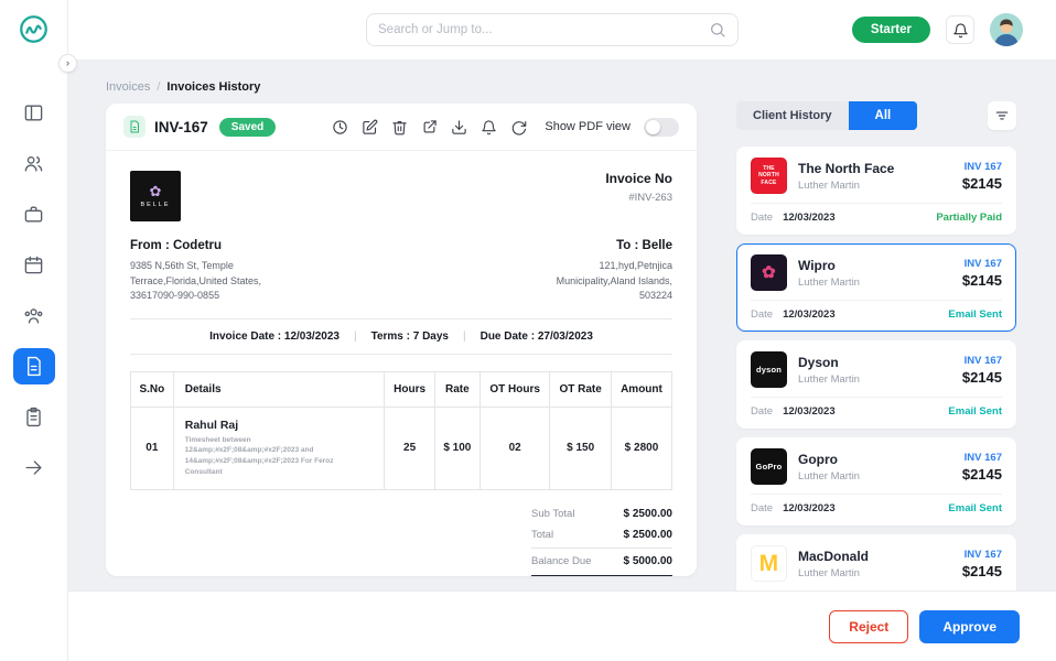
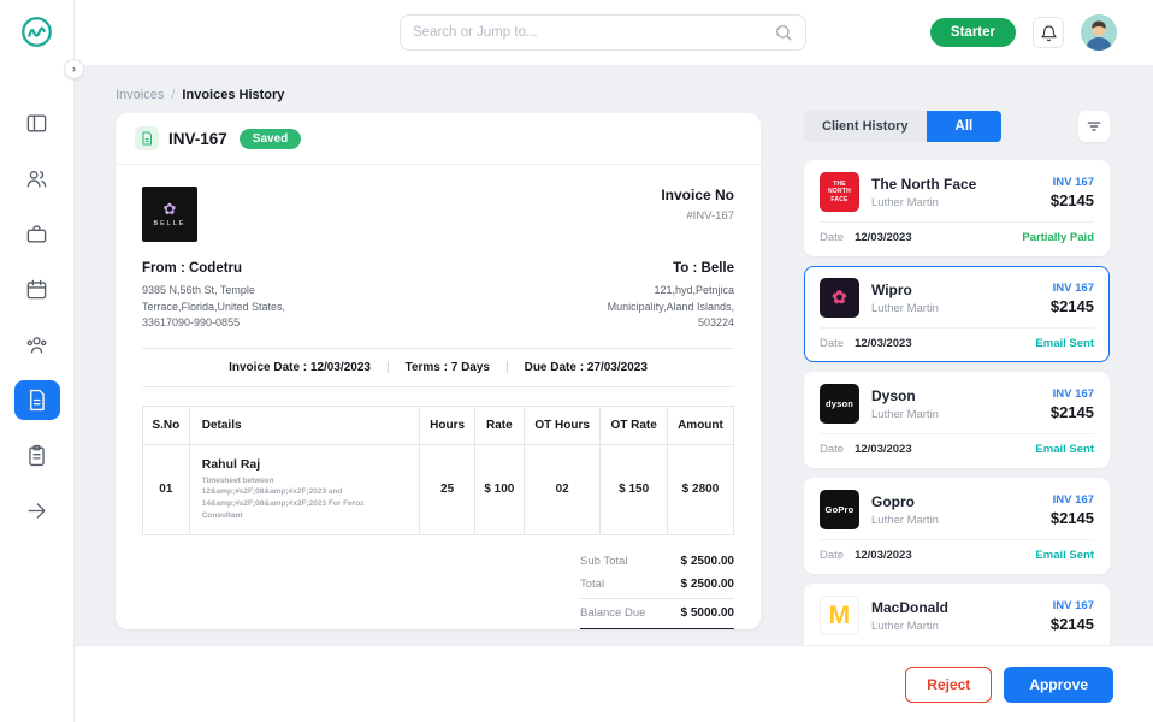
  Search or Jump to...
  Starter
  ›
  Invoices
  /
  Invoices History
  INV-167
  Saved
- Show PDF view
  ✿
  Invoice No
- #INV-263
+ #INV-167
  From : Codetru
  9385 N,56th St, Temple
  Terrace,Florida,United States,
  33617090-990-0855
  To : Belle
  121,hyd,Petnjica
  Municipality,Aland Islands,
  503224
  Invoice Date : 12/03/2023
  |
  Terms : 7 Days
  |
  Due Date : 27/03/2023
  S.No	Details	Hours	Rate	OT Hours	OT Rate	Amount
  Sub Total
  $ 2500.00
  Total
  $ 2500.00
  Balance Due
  $ 5000.00
  Client History
  All
  The North Face
  Luther Martin
  INV 167
  $2145
  Date
  12/03/2023
  Partially Paid
  ✿
  Wipro
  Luther Martin
  INV 167
  $2145
  Date
  12/03/2023
  Email Sent
  dyson
  Dyson
  Luther Martin
  INV 167
  $2145
  Date
  12/03/2023
  Email Sent
  GoPro
  Gopro
  Luther Martin
  INV 167
  $2145
  Date
  12/03/2023
  Email Sent
  M
  MacDonald
  Luther Martin
  INV 167
  $2145
  Reject
  Approve
